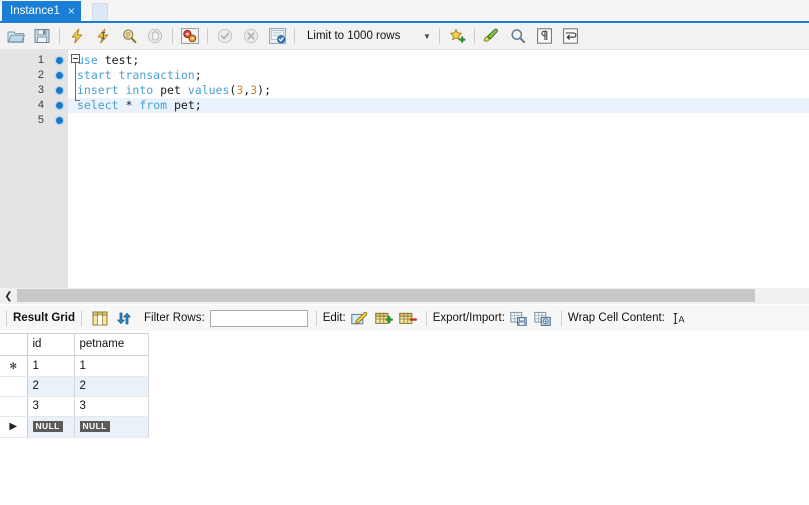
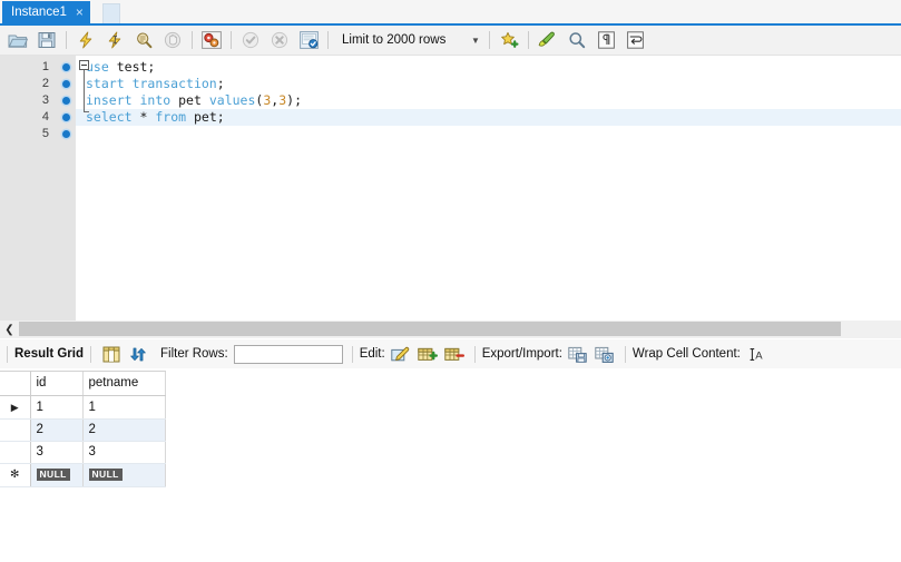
  Instance1
  ×
- Limit to 1000 rows
+ Limit to 2000 rows
  ▼
  1
  2
  3
  4
  5
  use test;
  start transaction;
  insert into pet values(3,3);
  select * from pet;
  ❮
  Result Grid
  Filter Rows:
  Edit:
  Export/Import:
  Wrap Cell Content:
  A
  	id	petname
- ✻	1	1
+ ▶	1	1
  	2	2
  	3	3
- ▶	NULL	NULL
+ ✻	NULL	NULL
